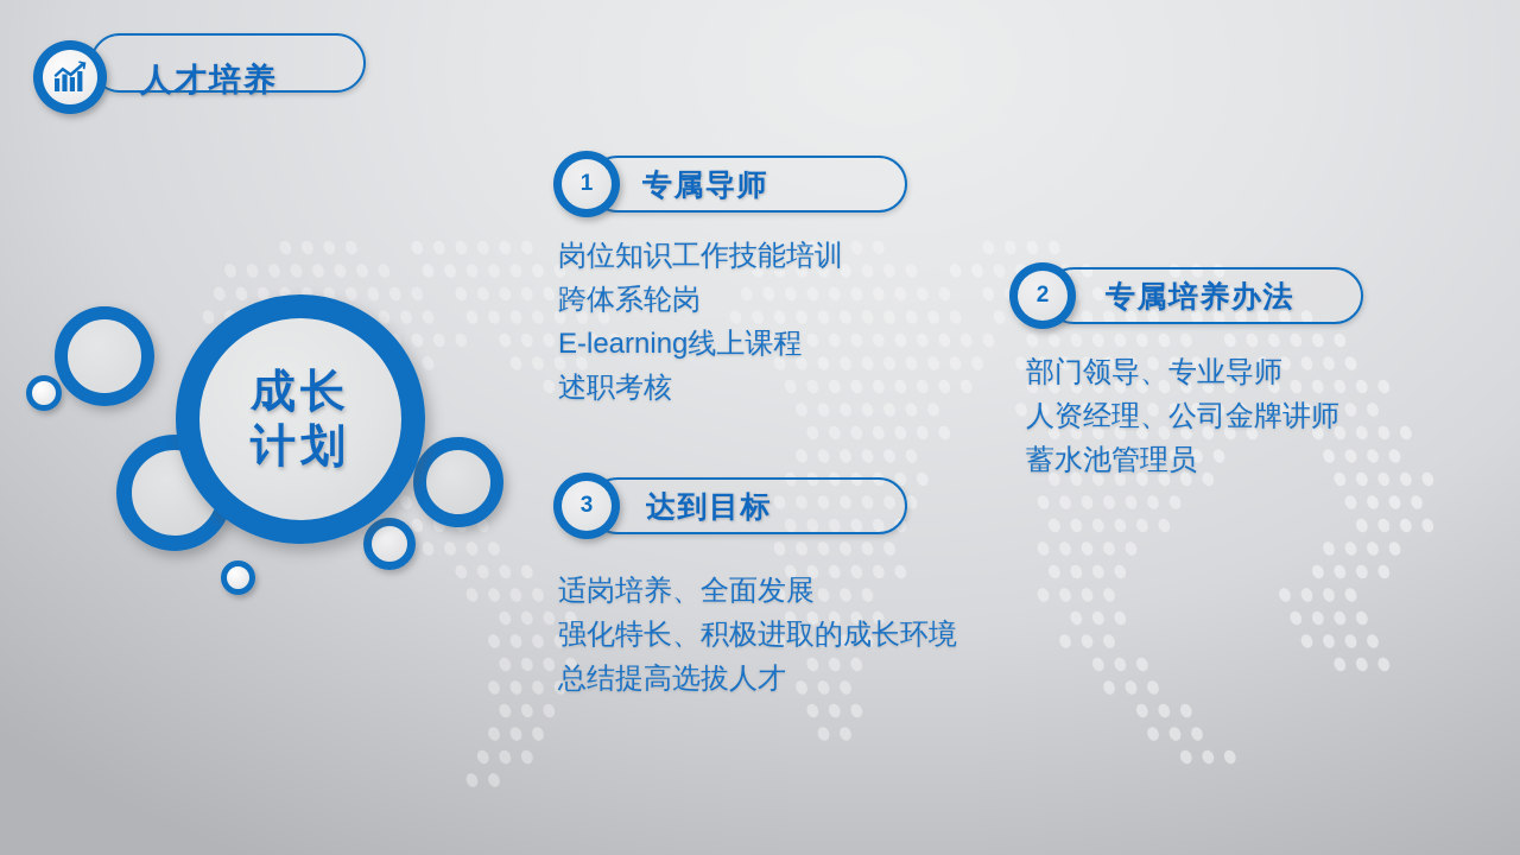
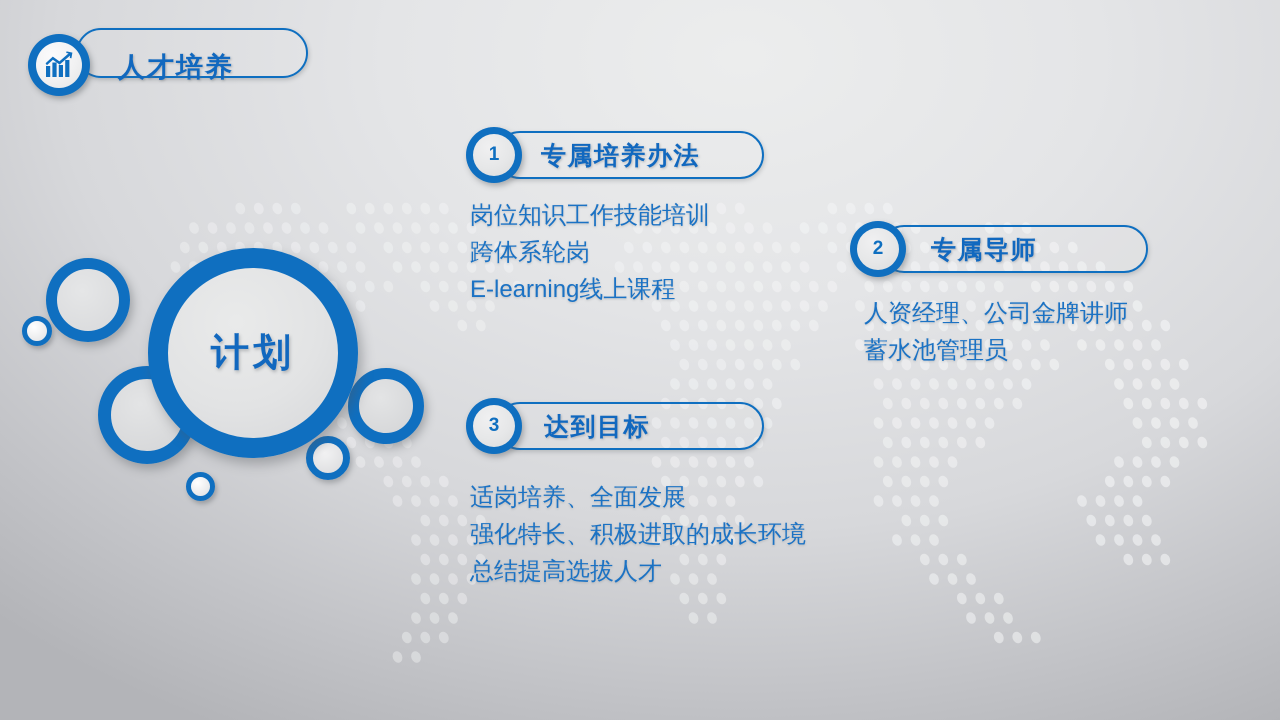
  人才培养
  1
- 专属导师
+ 专属培养办法
  岗位知识工作技能培训
  跨体系轮岗
  E-learning线上课程
- 述职考核
  2
- 专属培养办法
+ 专属导师
- 部门领导、专业导师
  人资经理、公司金牌讲师
  蓄水池管理员
  3
  达到目标
  适岗培养、全面发展
  强化特长、积极进取的成长环境
  总结提高选拔人才
- 成长
  计划
